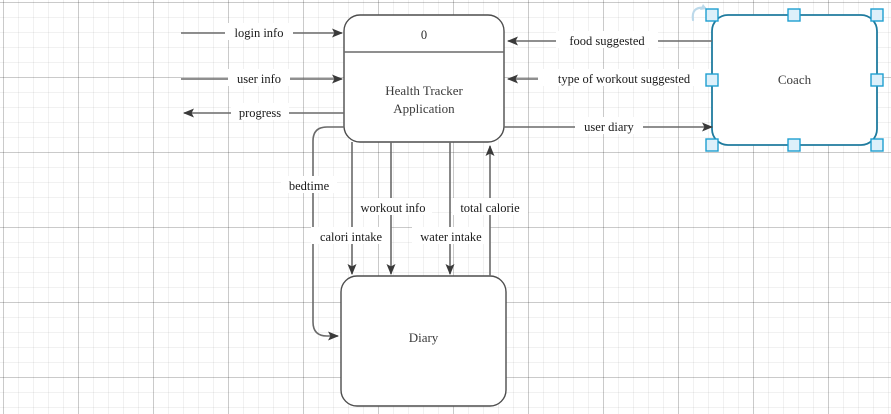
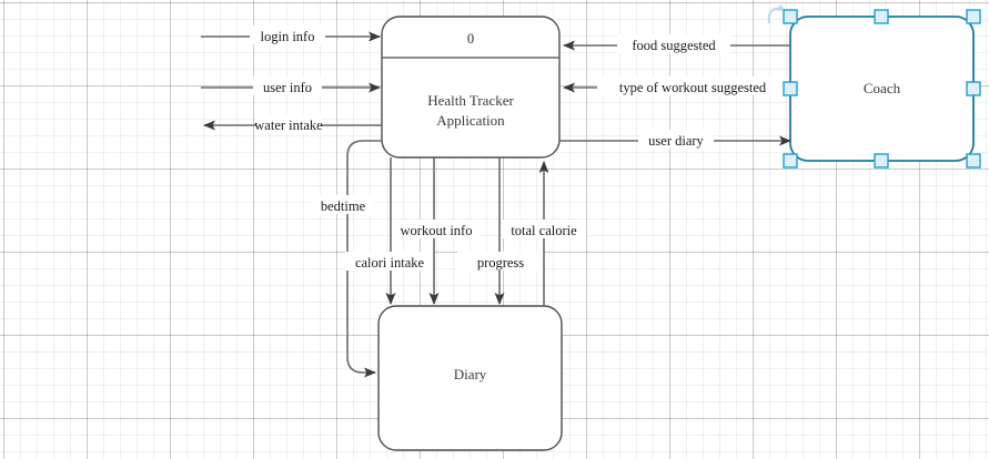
  0
  Health Tracker
  Application
  Coach
  Diary
  login info
  user info
- progress
+ water intake
  food suggested
  type of workout suggested
  user diary
  bedtime
  calori intake
  workout info
- water intake
+ progress
  total calorie
